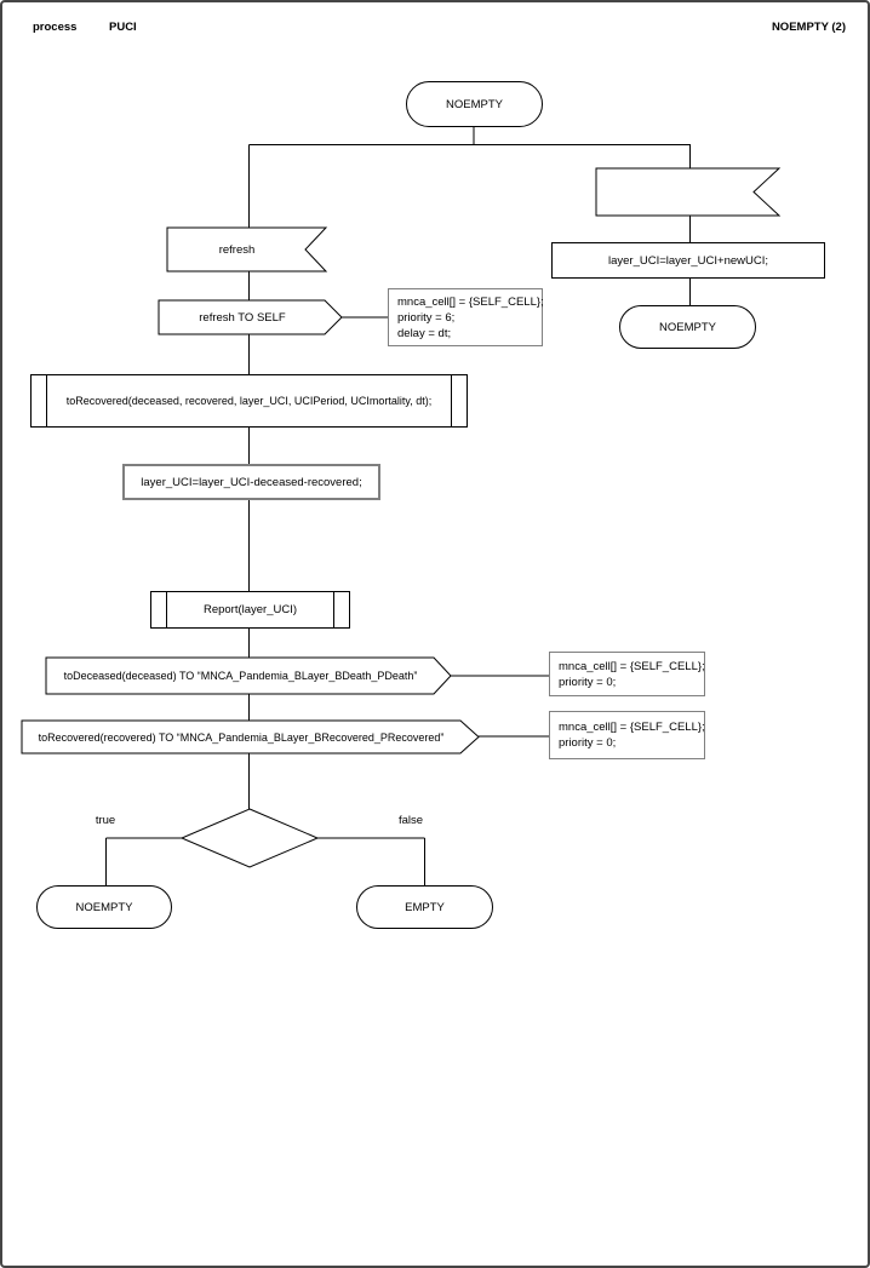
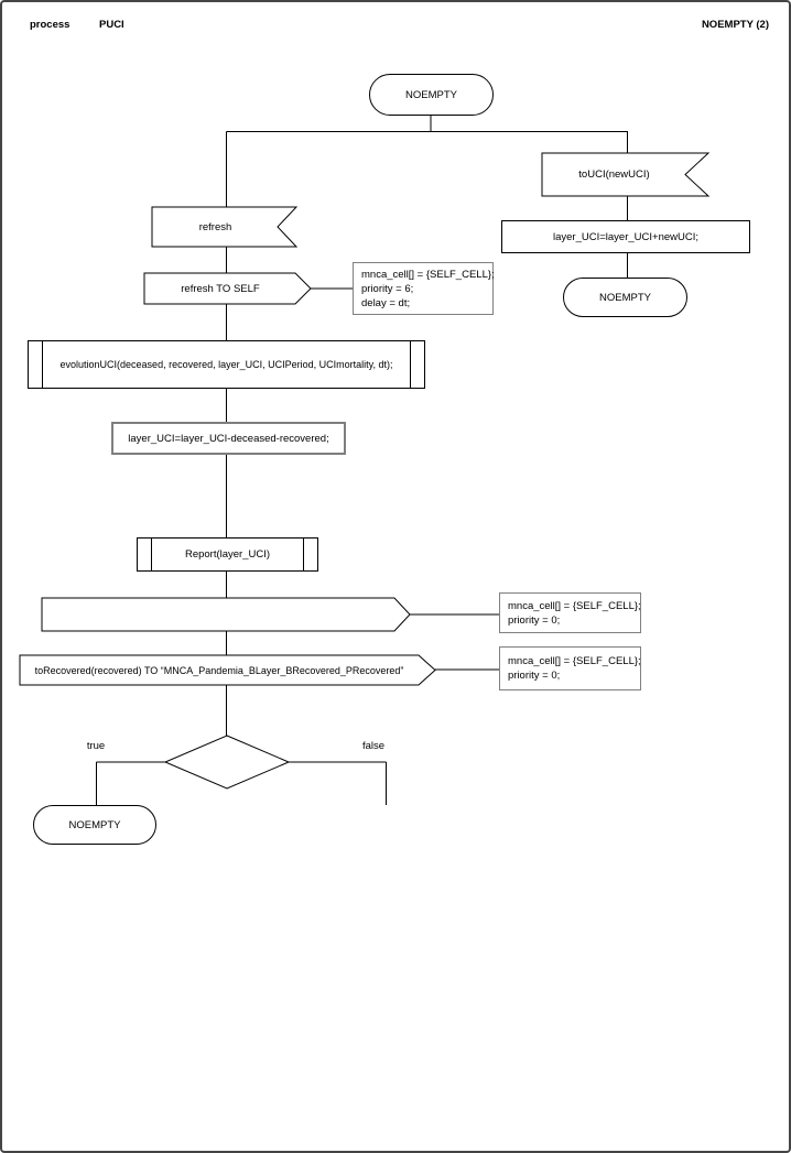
  process
  PUCI
  NOEMPTY (2)
  NOEMPTY
+ toUCI(newUCI)
  layer_UCI=layer_UCI+newUCI;
  NOEMPTY
  refresh
  refresh TO SELF
  mnca_cell[] = {SELF_CELL};
  priority = 6;
  delay = dt;
- toRecovered(deceased, recovered, layer_UCI, UCIPeriod, UCImortality, dt);
+ evolutionUCI(deceased, recovered, layer_UCI, UCIPeriod, UCImortality, dt);
  layer_UCI=layer_UCI-deceased-recovered;
  Report(layer_UCI)
- toDeceased(deceased) TO “MNCA_Pandemia_BLayer_BDeath_PDeath”
  mnca_cell[] = {SELF_CELL};
  priority = 0;
  toRecovered(recovered) TO “MNCA_Pandemia_BLayer_BRecovered_PRecovered”
  mnca_cell[] = {SELF_CELL};
  priority = 0;
  true
  false
  NOEMPTY
- EMPTY
